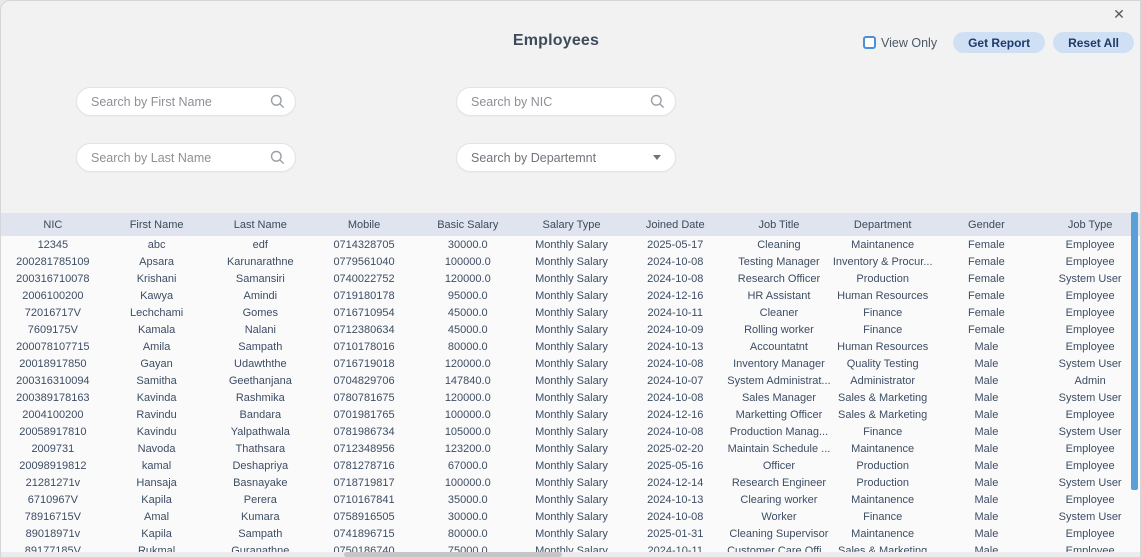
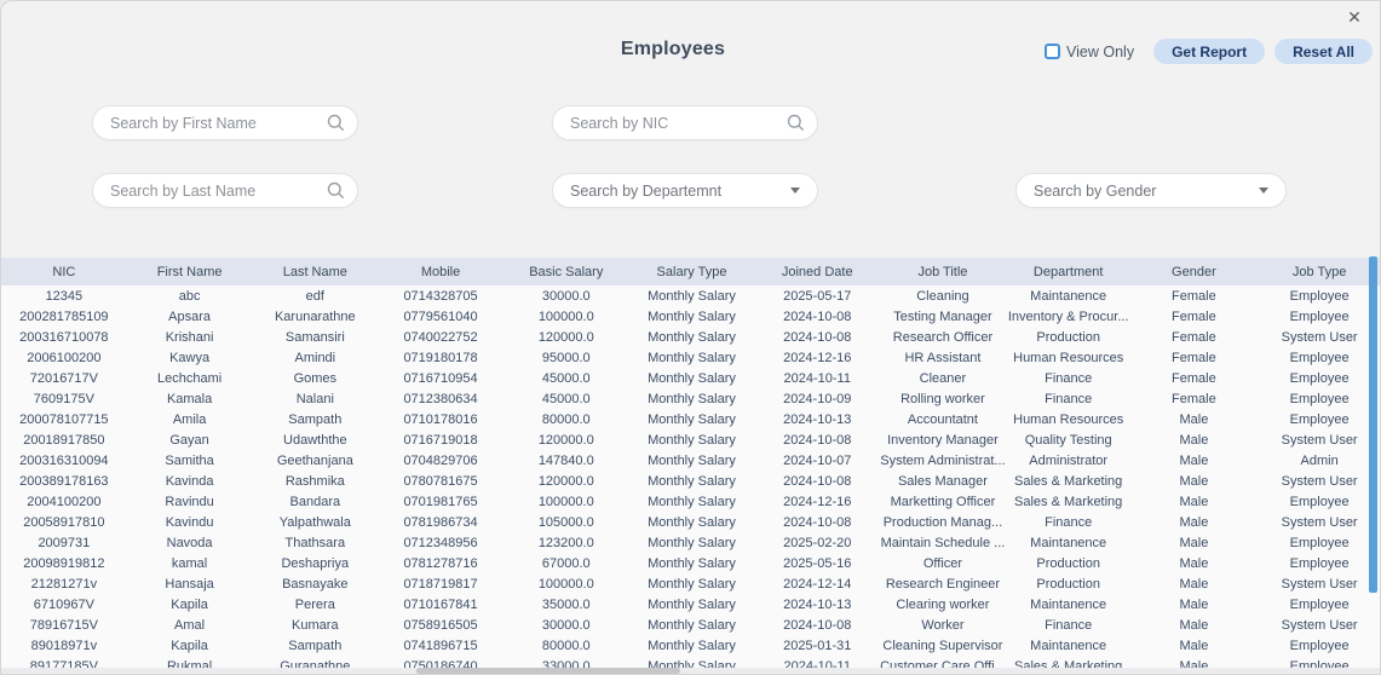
  ✕
  Employees
  View Only
  Get Report
  Reset All
  Search by First Name
  Search by NIC
  Search by Last Name
  Search by Departemnt
+ Search by Gender
  NIC
  First Name
  Last Name
  Mobile
  Basic Salary
  Salary Type
  Joined Date
  Job Title
  Department
  Gender
  Job Type
  12345
  abc
  edf
  0714328705
  30000.0
  Monthly Salary
  2025-05-17
  Cleaning
  Maintanence
  Female
  Employee
  200281785109
  Apsara
  Karunarathne
  0779561040
  100000.0
  Monthly Salary
  2024-10-08
  Testing Manager
  Inventory & Procur...
  Female
  Employee
  200316710078
  Krishani
  Samansiri
  0740022752
  120000.0
  Monthly Salary
  2024-10-08
  Research Officer
  Production
  Female
  System User
  2006100200
  Kawya
  Amindi
  0719180178
  95000.0
  Monthly Salary
  2024-12-16
  HR Assistant
  Human Resources
  Female
  Employee
  72016717V
  Lechchami
  Gomes
  0716710954
  45000.0
  Monthly Salary
  2024-10-11
  Cleaner
  Finance
  Female
  Employee
  7609175V
  Kamala
  Nalani
  0712380634
  45000.0
  Monthly Salary
  2024-10-09
  Rolling worker
  Finance
  Female
  Employee
  200078107715
  Amila
  Sampath
  0710178016
  80000.0
  Monthly Salary
  2024-10-13
  Accountatnt
  Human Resources
  Male
  Employee
  20018917850
  Gayan
  Udawththe
  0716719018
  120000.0
  Monthly Salary
  2024-10-08
  Inventory Manager
  Quality Testing
  Male
  System User
  200316310094
  Samitha
  Geethanjana
  0704829706
  147840.0
  Monthly Salary
  2024-10-07
  System Administrat...
  Administrator
  Male
  Admin
  200389178163
  Kavinda
  Rashmika
  0780781675
  120000.0
  Monthly Salary
  2024-10-08
  Sales Manager
  Sales & Marketing
  Male
  System User
  2004100200
  Ravindu
  Bandara
  0701981765
  100000.0
  Monthly Salary
  2024-12-16
  Marketting Officer
  Sales & Marketing
  Male
  Employee
  20058917810
  Kavindu
  Yalpathwala
  0781986734
  105000.0
  Monthly Salary
  2024-10-08
  Production Manag...
  Finance
  Male
  System User
  2009731
  Navoda
  Thathsara
  0712348956
  123200.0
  Monthly Salary
  2025-02-20
  Maintain Schedule ...
  Maintanence
  Male
  Employee
  20098919812
  kamal
  Deshapriya
  0781278716
  67000.0
  Monthly Salary
  2025-05-16
  Officer
  Production
  Male
  Employee
  21281271v
  Hansaja
  Basnayake
  0718719817
  100000.0
  Monthly Salary
  2024-12-14
  Research Engineer
  Production
  Male
  System User
  6710967V
  Kapila
  Perera
  0710167841
  35000.0
  Monthly Salary
  2024-10-13
  Clearing worker
  Maintanence
  Male
  Employee
  78916715V
  Amal
  Kumara
  0758916505
  30000.0
  Monthly Salary
  2024-10-08
  Worker
  Finance
  Male
  System User
  89018971v
  Kapila
  Sampath
  0741896715
  80000.0
  Monthly Salary
  2025-01-31
  Cleaning Supervisor
  Maintanence
  Male
  Employee
  89177185V
  Rukmal
  Guranathne
  0750186740
- 75000.0
+ 33000.0
  Monthly Salary
  2024-10-11
  Customer Care Offi...
  Sales & Marketing
  Male
  Employee
